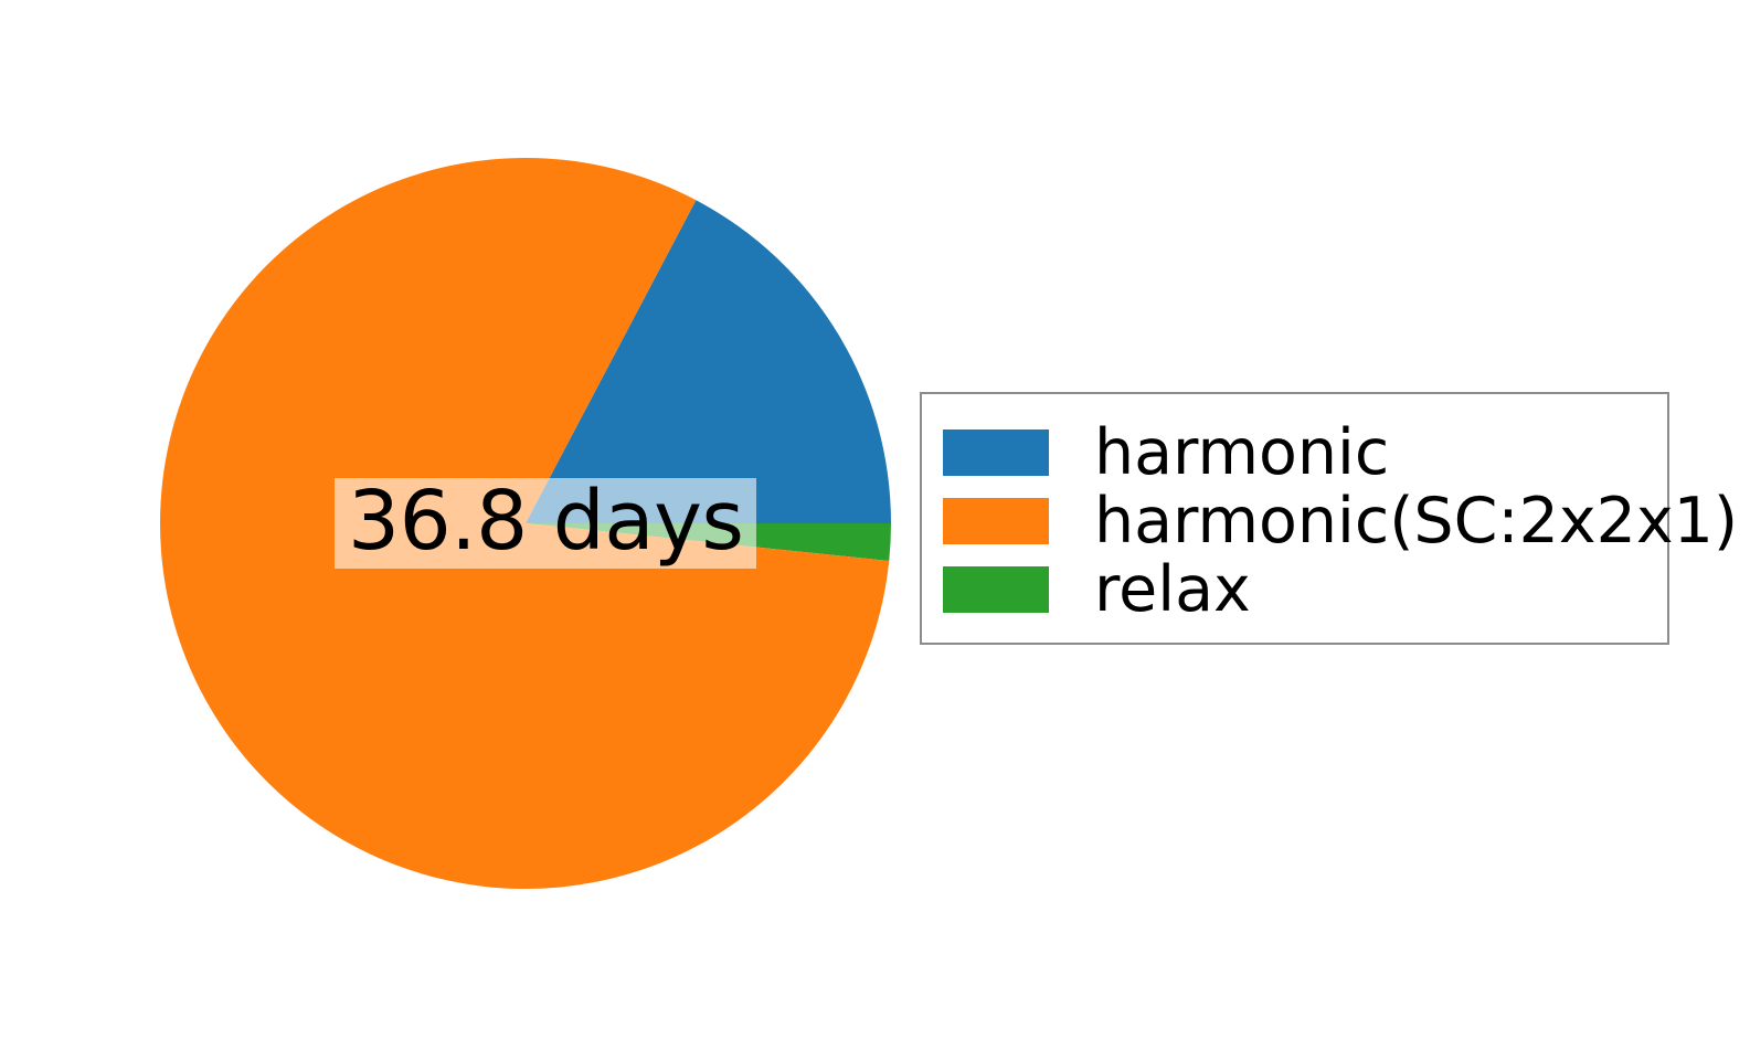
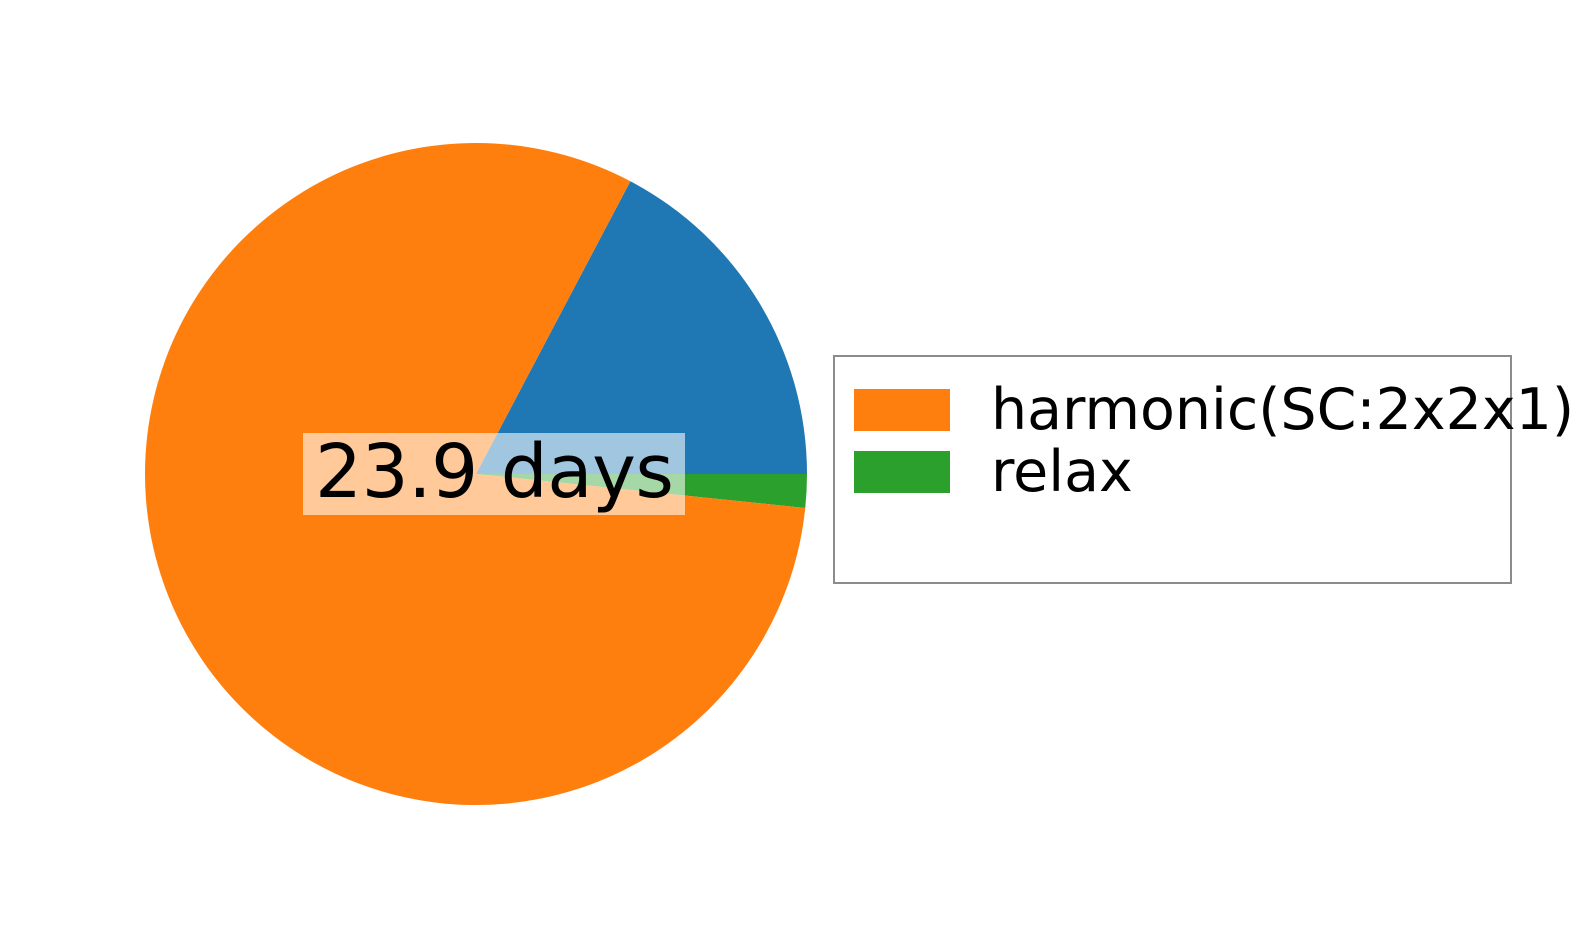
- 36.8 days
+ 23.9 days
- harmonic
  harmonic(SC:2x2x1)
  relax
